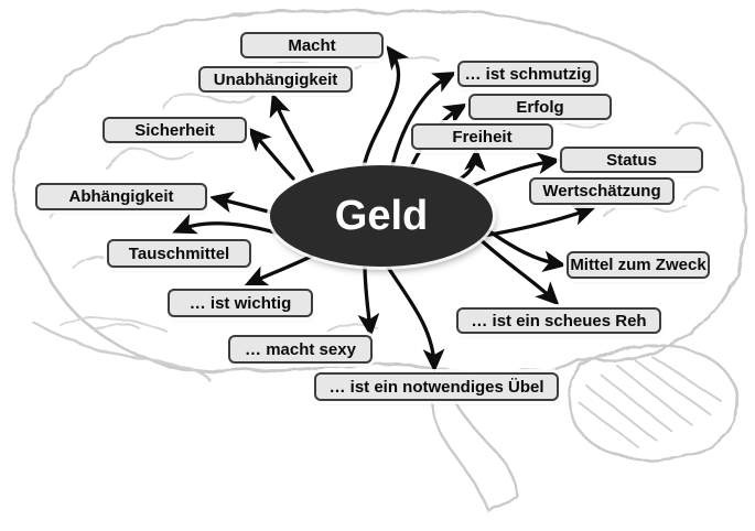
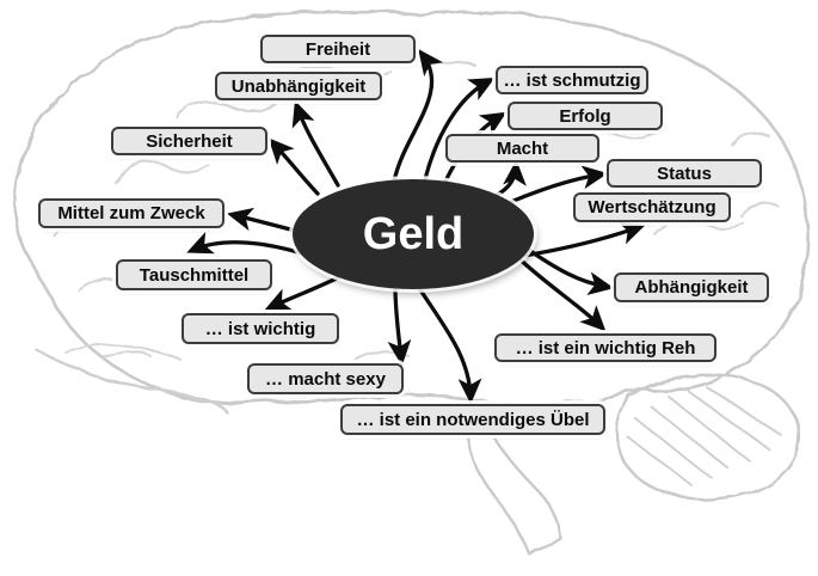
- Macht
+ Freiheit
  Unabhängigkeit
  Sicherheit
- Abhängigkeit
+ Mittel zum Zweck
  Tauschmittel
  … ist wichtig
  … macht sexy
  … ist ein notwendiges Übel
  … ist schmutzig
  Erfolg
- Freiheit
+ Macht
  Status
  Wertschätzung
- Mittel zum Zweck
+ Abhängigkeit
- … ist ein scheues Reh
+ … ist ein wichtig Reh
  Geld
